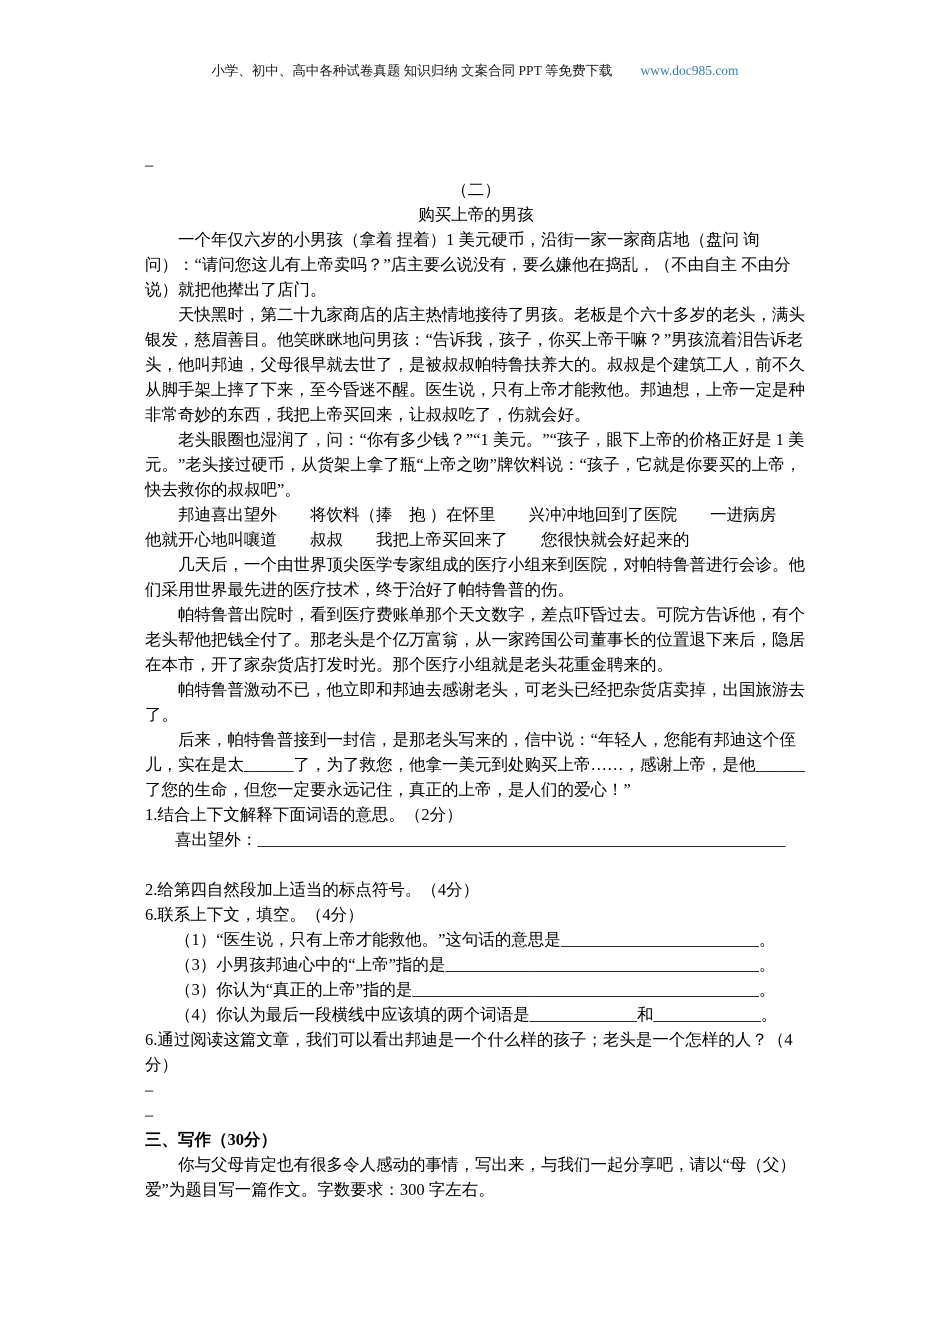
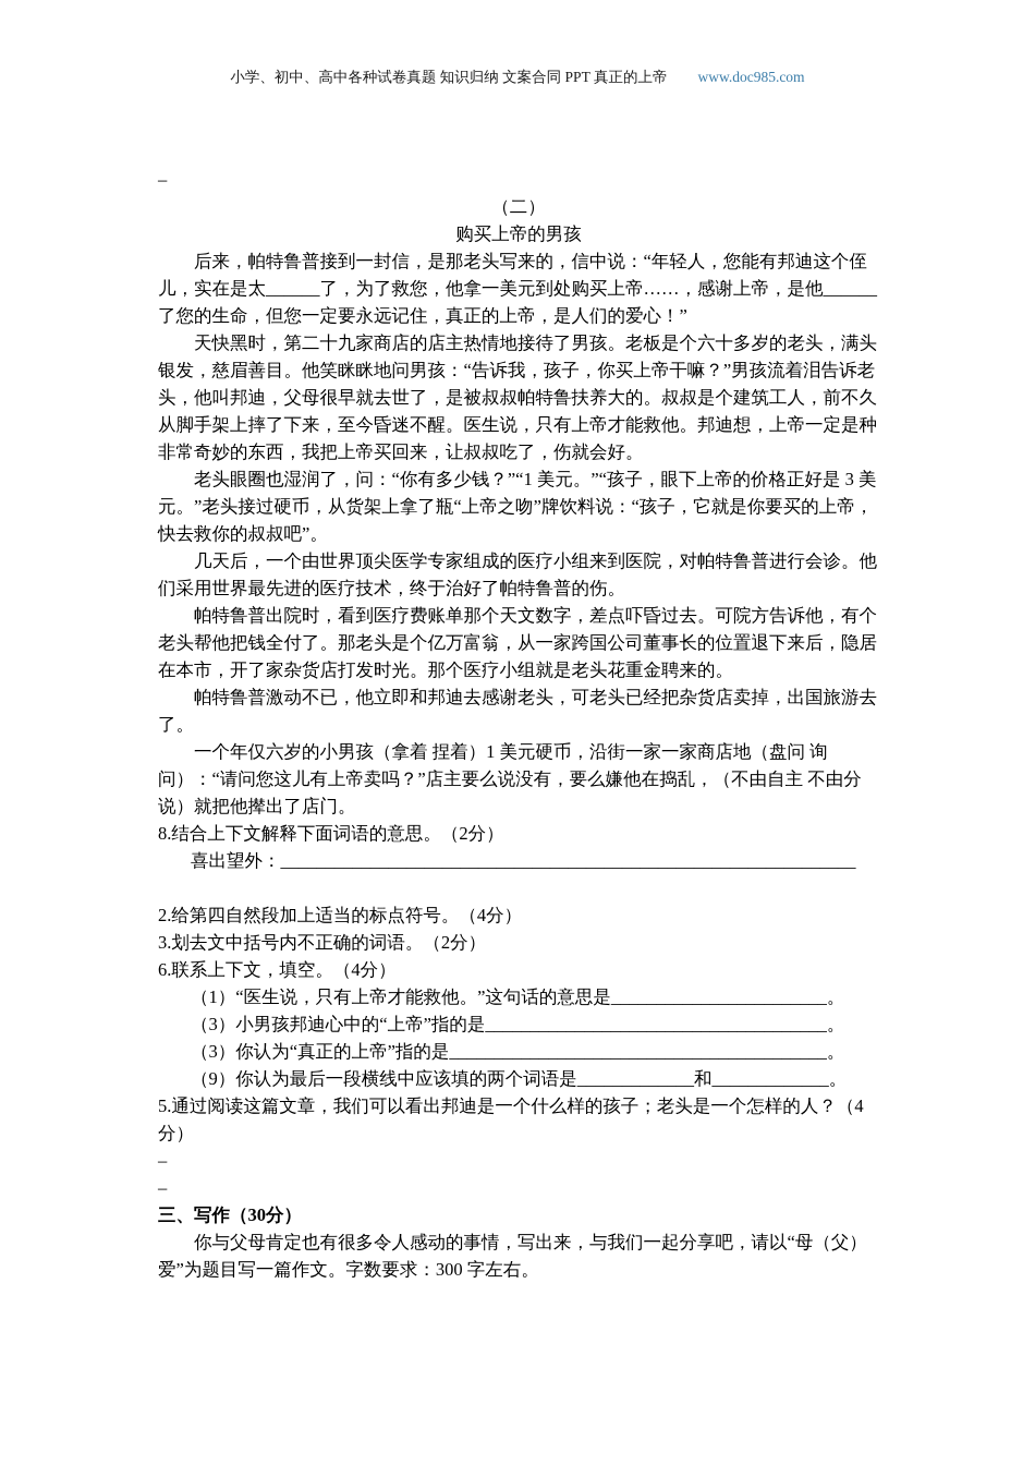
- 小学、初中、高中各种试卷真题 知识归纳 文案合同 PPT 等免费下载 www.doc985.com
+ 小学、初中、高中各种试卷真题 知识归纳 文案合同 PPT 真正的上帝 www.doc985.com
  –
  （二）
  购买上帝的男孩
- 一个年仅六岁的小男孩（拿着 捏着）1 美元硬币，沿街一家一家商店地（盘问 询问）：“请问您这儿有上帝卖吗？”店主要么说没有，要么嫌他在捣乱，（不由自主 不由分说）就把他撵出了店门。
+ 后来，帕特鲁普接到一封信，是那老头写来的，信中说：“年轻人，您能有邦迪这个侄儿，实在是太______了，为了救您，他拿一美元到处购买上帝……，感谢上帝，是他______了您的生命，但您一定要永远记住，真正的上帝，是人们的爱心！”
  天快黑时，第二十九家商店的店主热情地接待了男孩。老板是个六十多岁的老头，满头银发，慈眉善目。他笑眯眯地问男孩：“告诉我，孩子，你买上帝干嘛？”男孩流着泪告诉老头，他叫邦迪，父母很早就去世了，是被叔叔帕特鲁扶养大的。叔叔是个建筑工人，前不久从脚手架上摔了下来，至今昏迷不醒。医生说，只有上帝才能救他。邦迪想，上帝一定是种非常奇妙的东西，我把上帝买回来，让叔叔吃了，伤就会好。
- 老头眼圈也湿润了，问：“你有多少钱？”“1 美元。”“孩子，眼下上帝的价格正好是 1 美元。”老头接过硬币，从货架上拿了瓶“上帝之吻”牌饮料说：“孩子，它就是你要买的上帝，快去救你的叔叔吧”。
+ 老头眼圈也湿润了，问：“你有多少钱？”“1 美元。”“孩子，眼下上帝的价格正好是 3 美元。”老头接过硬币，从货架上拿了瓶“上帝之吻”牌饮料说：“孩子，它就是你要买的上帝，快去救你的叔叔吧”。
- 邦迪喜出望外 将饮料（捧 抱 ）在怀里 兴冲冲地回到了医院 一进病房 他就开心地叫嚷道 叔叔 我把上帝买回来了 您很快就会好起来的
  几天后，一个由世界顶尖医学专家组成的医疗小组来到医院，对帕特鲁普进行会诊。他们采用世界最先进的医疗技术，终于治好了帕特鲁普的伤。
  帕特鲁普出院时，看到医疗费账单那个天文数字，差点吓昏过去。可院方告诉他，有个老头帮他把钱全付了。那老头是个亿万富翁，从一家跨国公司董事长的位置退下来后，隐居在本市，开了家杂货店打发时光。那个医疗小组就是老头花重金聘来的。
  帕特鲁普激动不已，他立即和邦迪去感谢老头，可老头已经把杂货店卖掉，出国旅游去了。
- 后来，帕特鲁普接到一封信，是那老头写来的，信中说：“年轻人，您能有邦迪这个侄儿，实在是太______了，为了救您，他拿一美元到处购买上帝……，感谢上帝，是他______了您的生命，但您一定要永远记住，真正的上帝，是人们的爱心！”
+ 一个年仅六岁的小男孩（拿着 捏着）1 美元硬币，沿街一家一家商店地（盘问 询问）：“请问您这儿有上帝卖吗？”店主要么说没有，要么嫌他在捣乱，（不由自主 不由分说）就把他撵出了店门。
- 1.结合上下文解释下面词语的意思。（2分）
+ 8.结合上下文解释下面词语的意思。（2分）
  喜出望外：________________________________________________________________
  2.给第四自然段加上适当的标点符号。（4分）
+ 3.划去文中括号内不正确的词语。（2分）
  6.联系上下文，填空。（4分）
  （1）“医生说，只有上帝才能救他。”这句话的意思是________________________。
  （3）小男孩邦迪心中的“上帝”指的是______________________________________。
  （3）你认为“真正的上帝”指的是__________________________________________。
- （4）你认为最后一段横线中应该填的两个词语是_____________和_____________。
+ （9）你认为最后一段横线中应该填的两个词语是_____________和_____________。
- 6.通过阅读这篇文章，我们可以看出邦迪是一个什么样的孩子；老头是一个怎样的人？（4分）
+ 5.通过阅读这篇文章，我们可以看出邦迪是一个什么样的孩子；老头是一个怎样的人？（4分）
  –
  –
  三、写作（30分）
  你与父母肯定也有很多令人感动的事情，写出来，与我们一起分享吧，请以“母（父）爱”为题目写一篇作文。字数要求：300 字左右。
